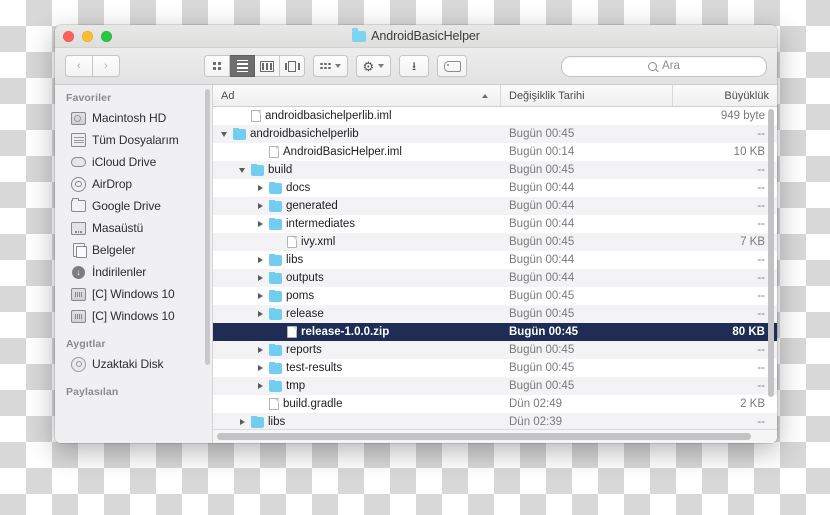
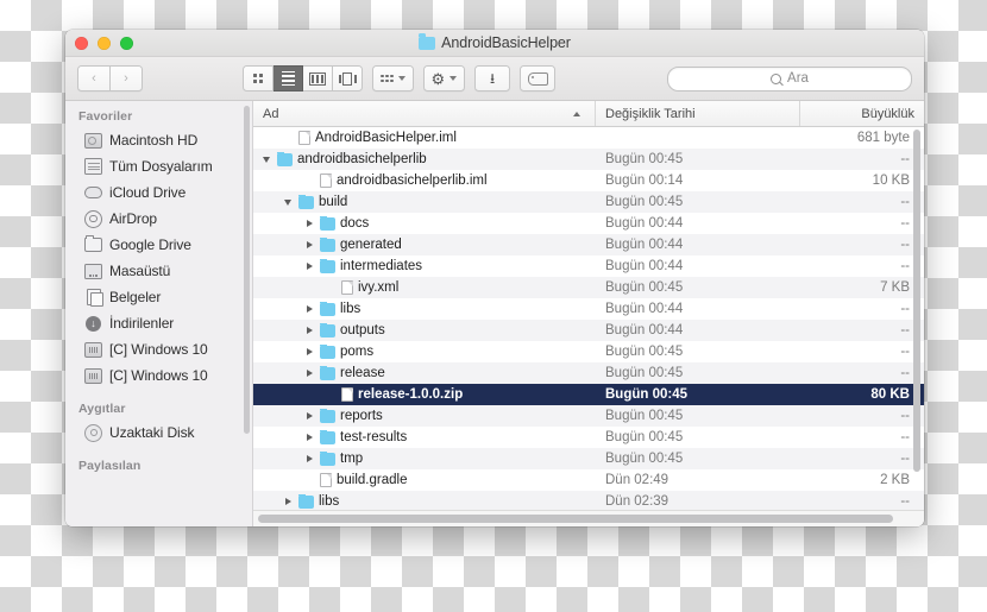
  AndroidBasicHelper
  ‹
  ›
  ⚙
  ⭳
  Ara
  Favoriler
  Macintosh HD
  Tüm Dosyalarım
  iCloud Drive
  AirDrop
  Google Drive
  Masaüstü
  Belgeler
  ↓
  İndirilenler
  [C] Windows 10
  [C] Windows 10
  Aygıtlar
  Uzaktaki Disk
  Paylasılan
  Ad
  Değişiklik Tarihi
  Büyüklük
- androidbasichelperlib.iml
+ AndroidBasicHelper.iml
- 949 byte
+ 681 byte
  androidbasichelperlib
  Bugün 00:45
  --
- AndroidBasicHelper.iml
+ androidbasichelperlib.iml
  Bugün 00:14
  10 KB
  build
  Bugün 00:45
  --
  docs
  Bugün 00:44
  --
  generated
  Bugün 00:44
  --
  intermediates
  Bugün 00:44
  --
  ivy.xml
  Bugün 00:45
  7 KB
  libs
  Bugün 00:44
  --
  outputs
  Bugün 00:44
  --
  poms
  Bugün 00:45
  --
  release
  Bugün 00:45
  --
  release-1.0.0.zip
  Bugün 00:45
  80 KB
  reports
  Bugün 00:45
  --
  test-results
  Bugün 00:45
  --
  tmp
  Bugün 00:45
  --
  build.gradle
  Dün 02:49
  2 KB
  libs
  Dün 02:39
  --
